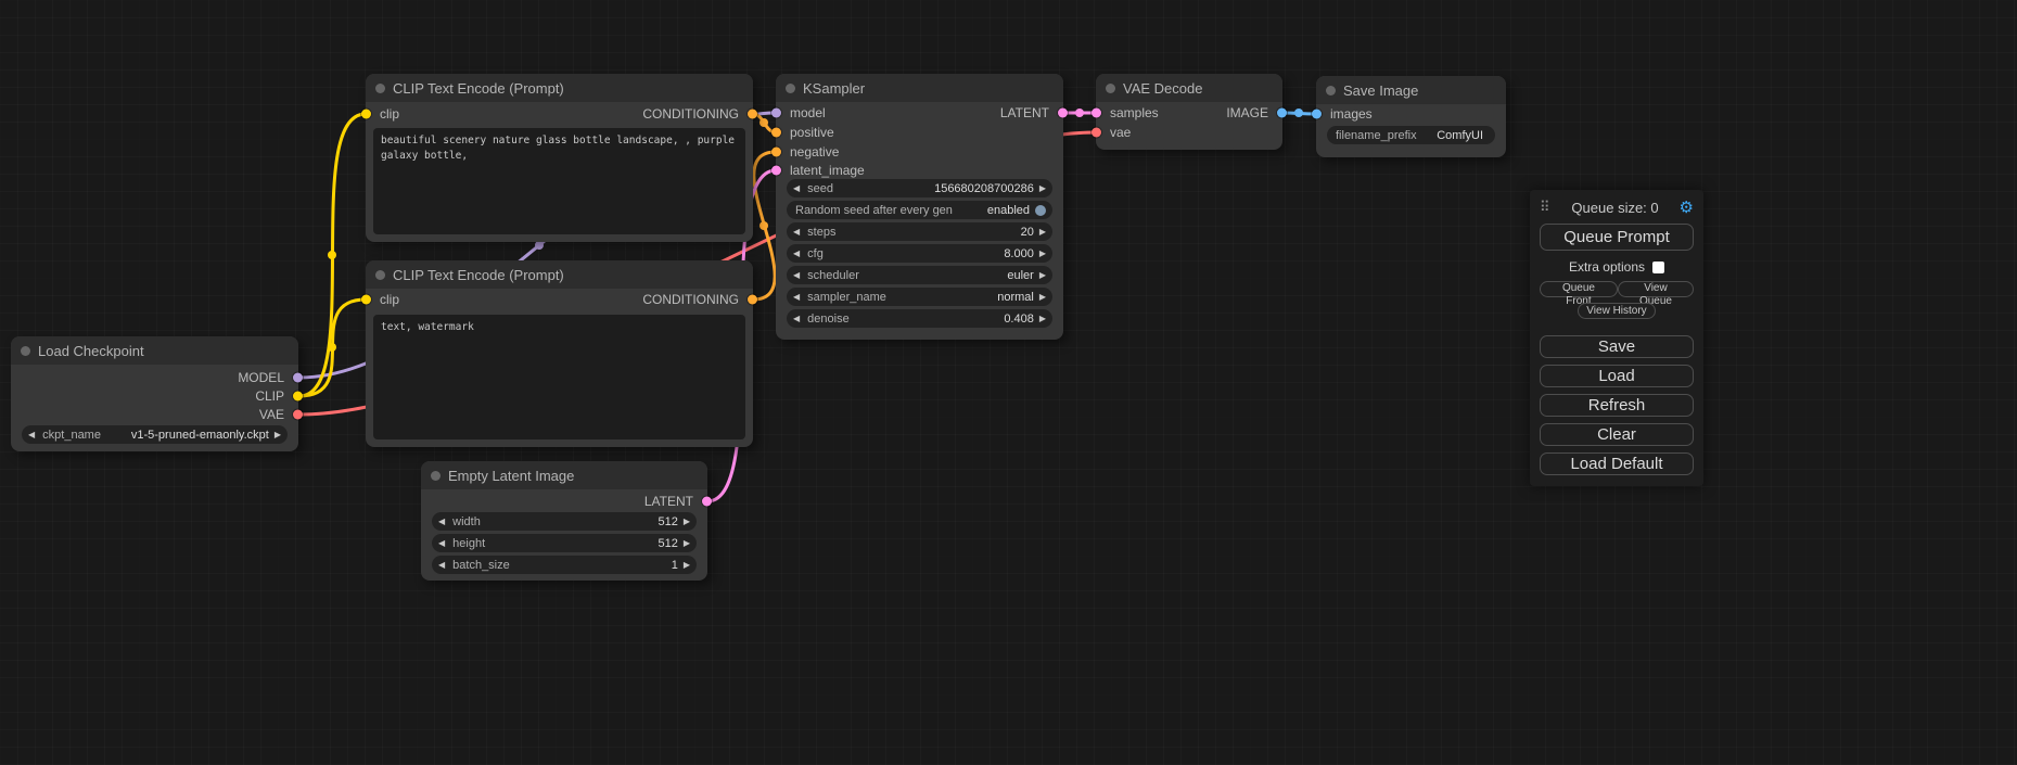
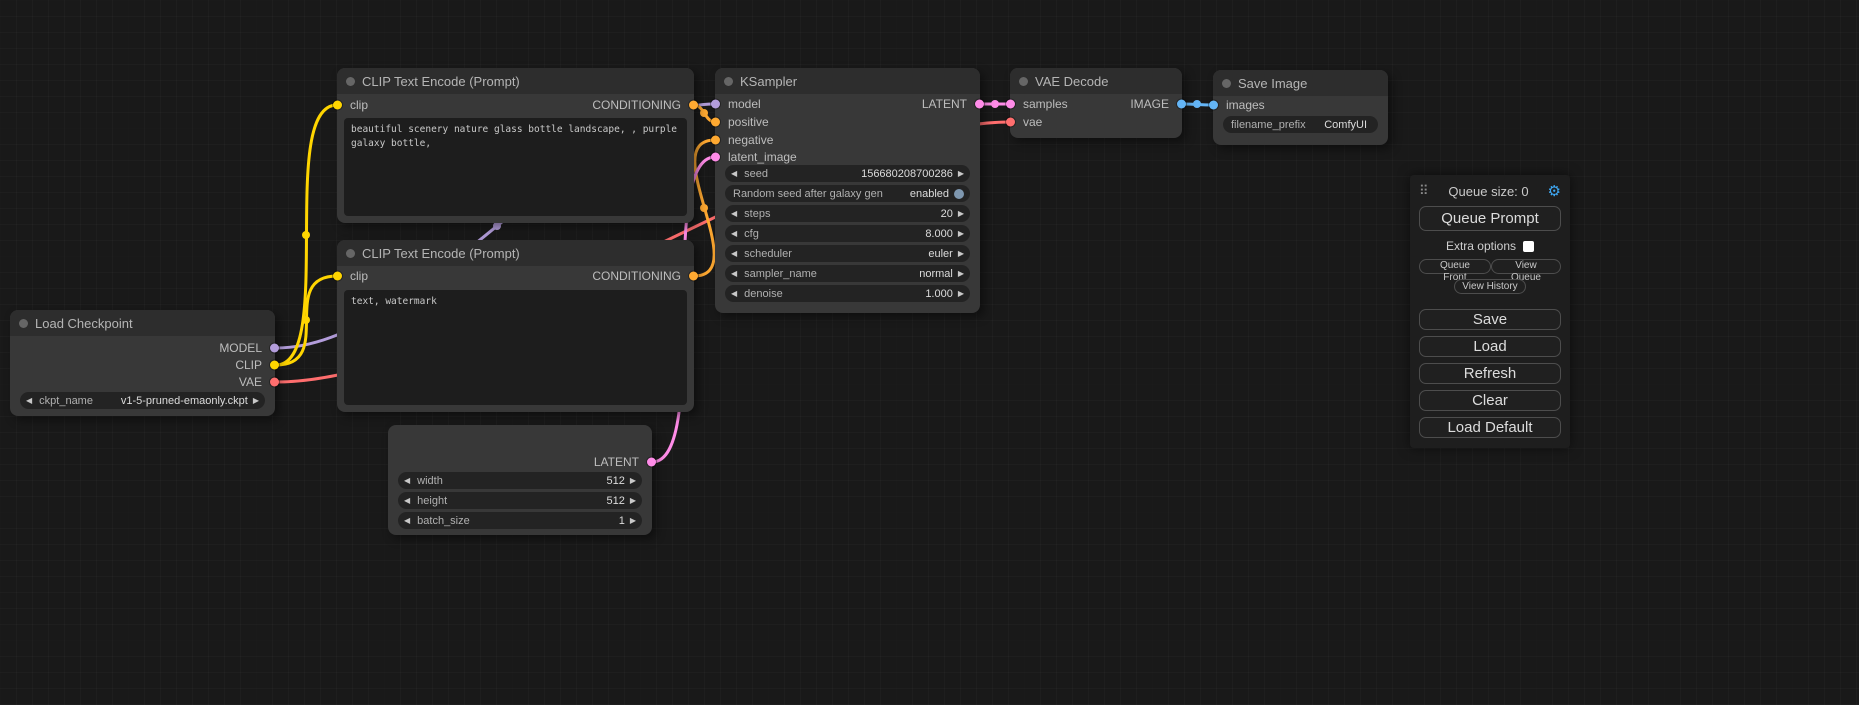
  Load Checkpoint
  MODEL
  CLIP
  VAE
  ◀
  ckpt_name
  v1-5-pruned-emaonly.ckpt
  ▶
  CLIP Text Encode (Prompt)
  clip
  CONDITIONING
  beautiful scenery nature glass bottle landscape, , purple galaxy bottle,
  CLIP Text Encode (Prompt)
  clip
  CONDITIONING
  text, watermark
- Empty Latent Image
  LATENT
  ◀
  width
  512
  ▶
  ◀
  height
  512
  ▶
  ◀
  batch_size
  1
  ▶
  KSampler
  model
  LATENT
  positive
  negative
  latent_image
  ◀
  seed
  156680208700286
  ▶
- Random seed after every gen
+ Random seed after galaxy gen
  enabled
  ◀
  steps
  20
  ▶
  ◀
  cfg
  8.000
  ▶
  ◀
  scheduler
  euler
  ▶
  ◀
  sampler_name
  normal
  ▶
  ◀
  denoise
- 0.408
+ 1.000
  ▶
  VAE Decode
  samples
  IMAGE
  vae
  Save Image
  images
  filename_prefix
  ComfyUI
  ⠿
  Queue size: 0
  ⚙
  Queue Prompt
  Extra options
  Queue Front
  View Queue
  View History
  Save
  Load
  Refresh
  Clear
  Load Default
